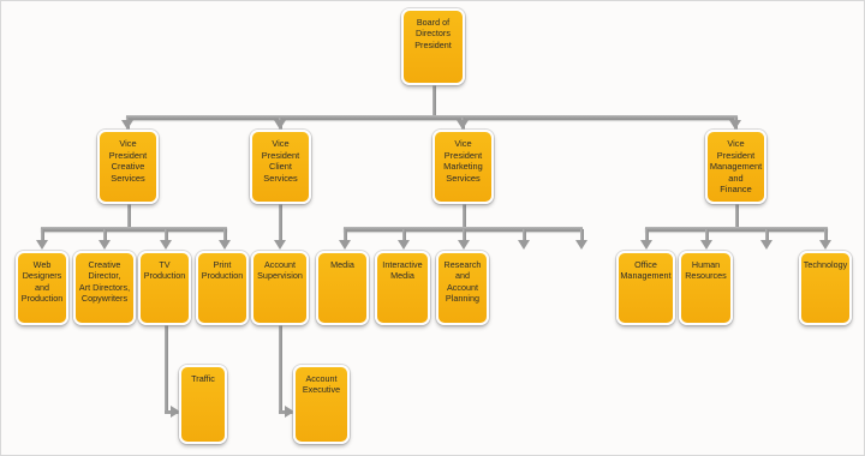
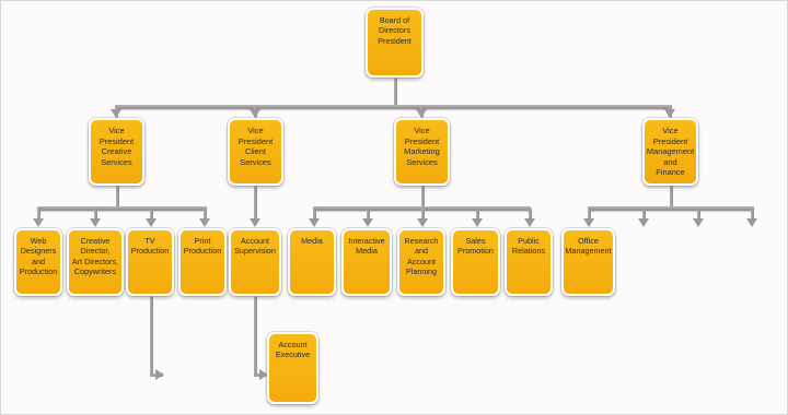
  Board of
  Directors
  President
  Vice
  President
  Creative
  Services
  Vice
  President
  Client
  Services
  Vice
  President
  Marketing
  Services
  Vice
  President
  Management
  and
  Finance
  Web
  Designers
  and
  Production
  Creative
  Director,
  Art Directors,
  Copywriters
  TV
  Production
  Print
  Production
  Account
  Supervision
  Media
  Interactive
  Media
  Research
  and
  Account
  Planning
+ Sales
+ Promotion
+ Public
+ Relations
  Office
  Management
- Human
- Resources
- Technology
- Traffic
  Account
  Executive
